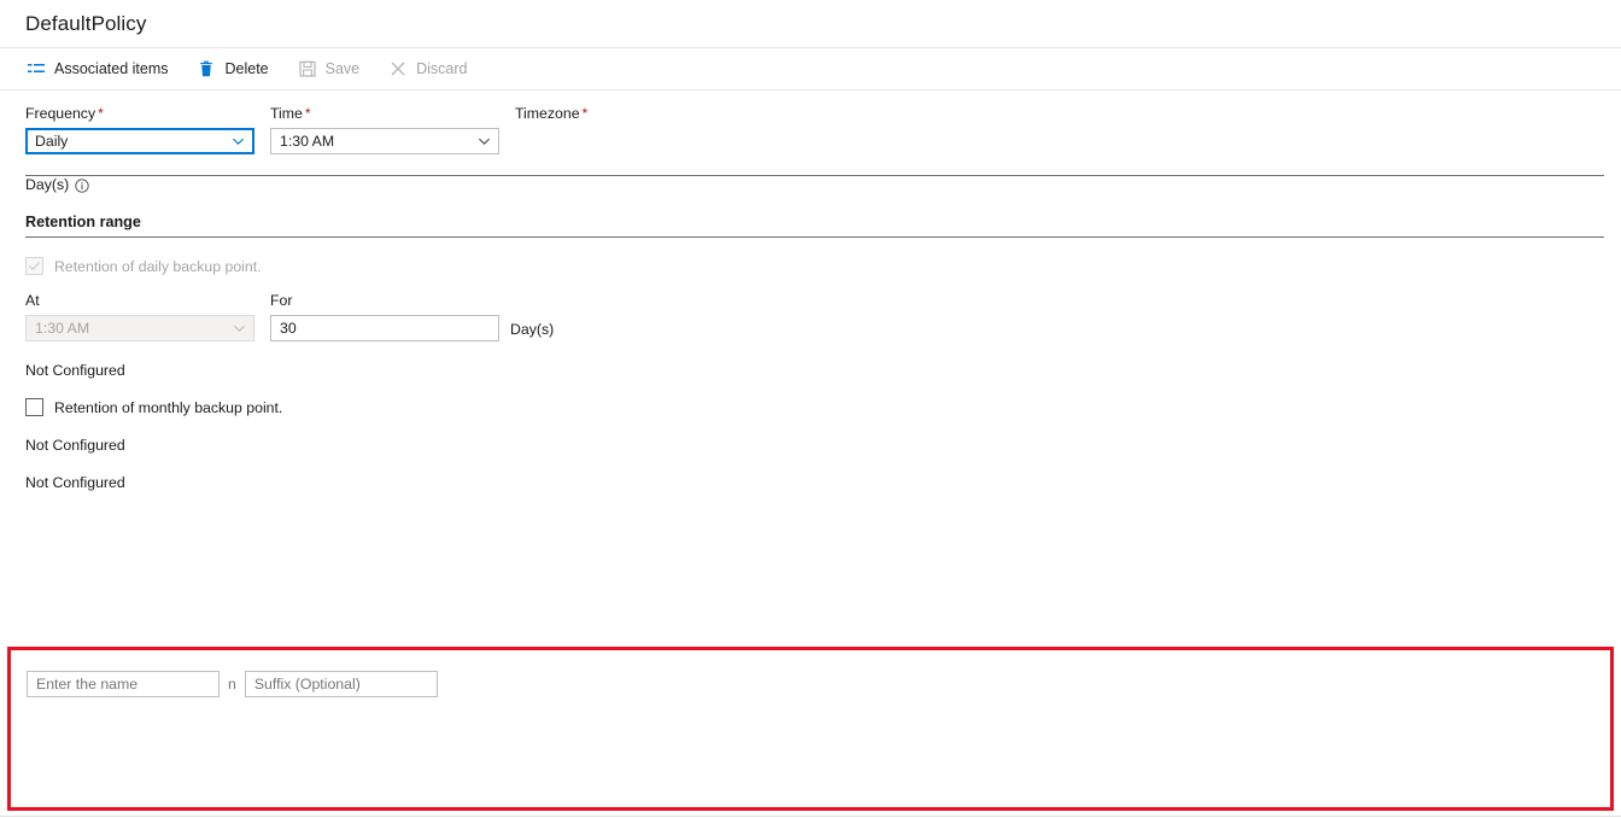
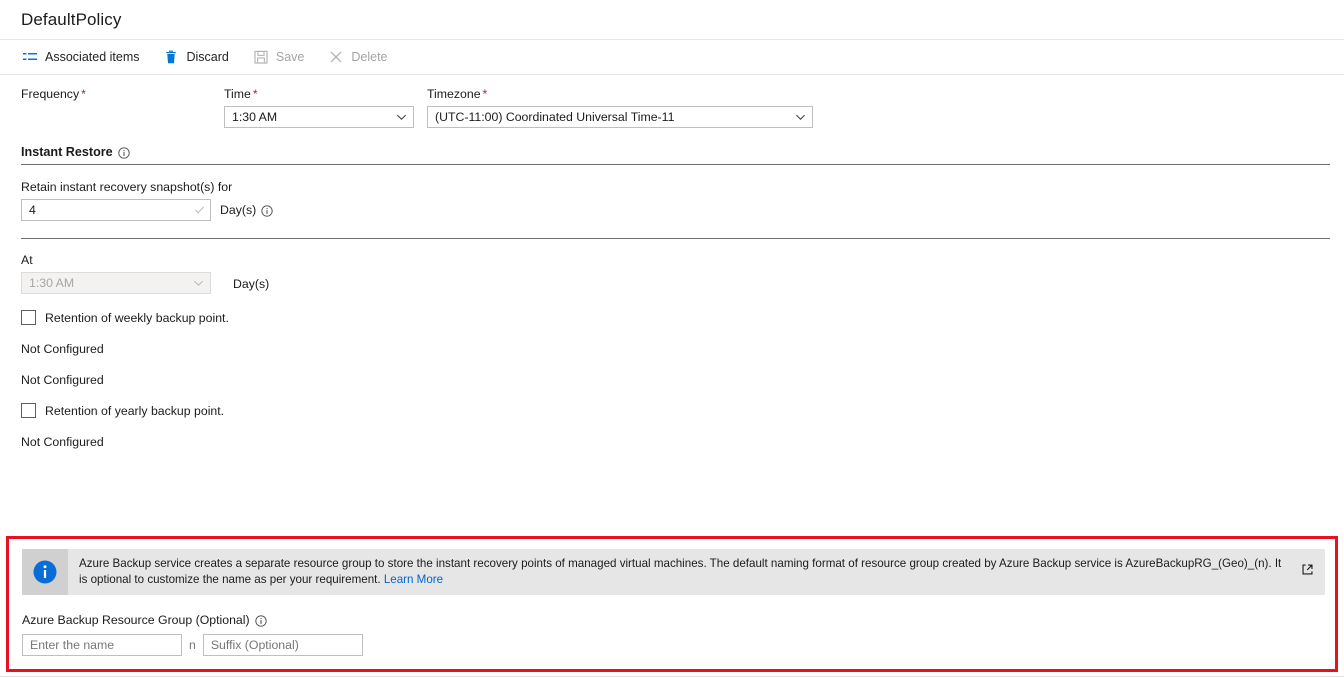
  DefaultPolicy
  Associated items
- Delete
+ Discard
  Save
- Discard
+ Delete
  Frequency *
- Daily
  Time *
  1:30 AM
  Timezone *
+ (UTC-11:00) Coordinated Universal Time-11
+ Instant Restore
+ Retain instant recovery snapshot(s) for
+ 4
  Day(s)
- Retention range
- Retention of daily backup point.
  At
  1:30 AM
- For
- 30
  Day(s)
+ Retention of weekly backup point.
  Not Configured
- Retention of monthly backup point.
  Not Configured
+ Retention of yearly backup point.
  Not Configured
+ Azure Backup service creates a separate resource group to store the instant recovery points of managed virtual machines. The default naming format of resource group created by Azure Backup service is AzureBackupRG_(Geo)_(n). It is optional to customize the name as per your requirement. Learn More
+ Azure Backup Resource Group (Optional)
  Enter the name
  n
  Suffix (Optional)
